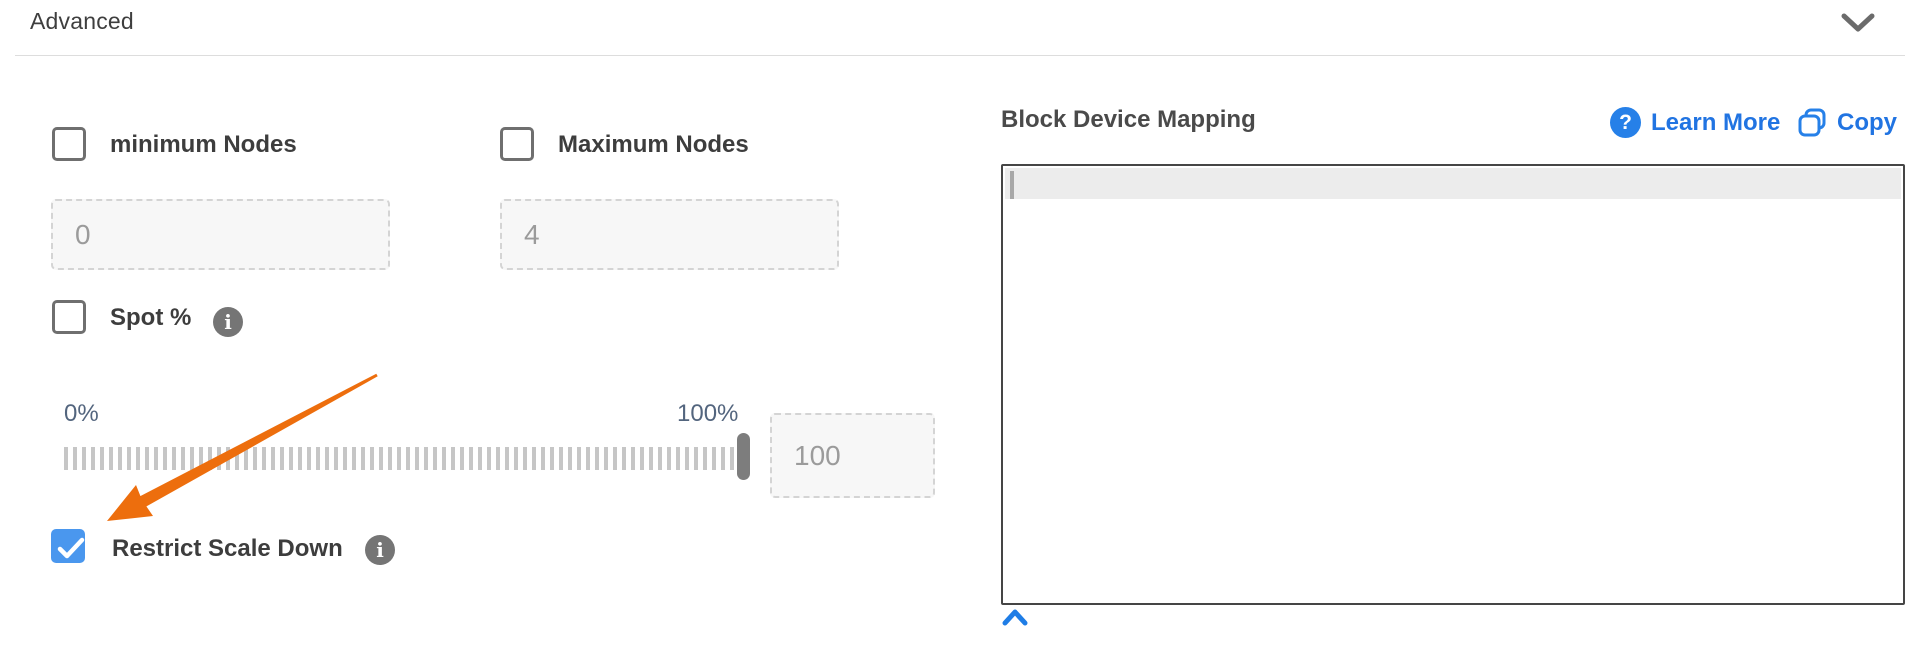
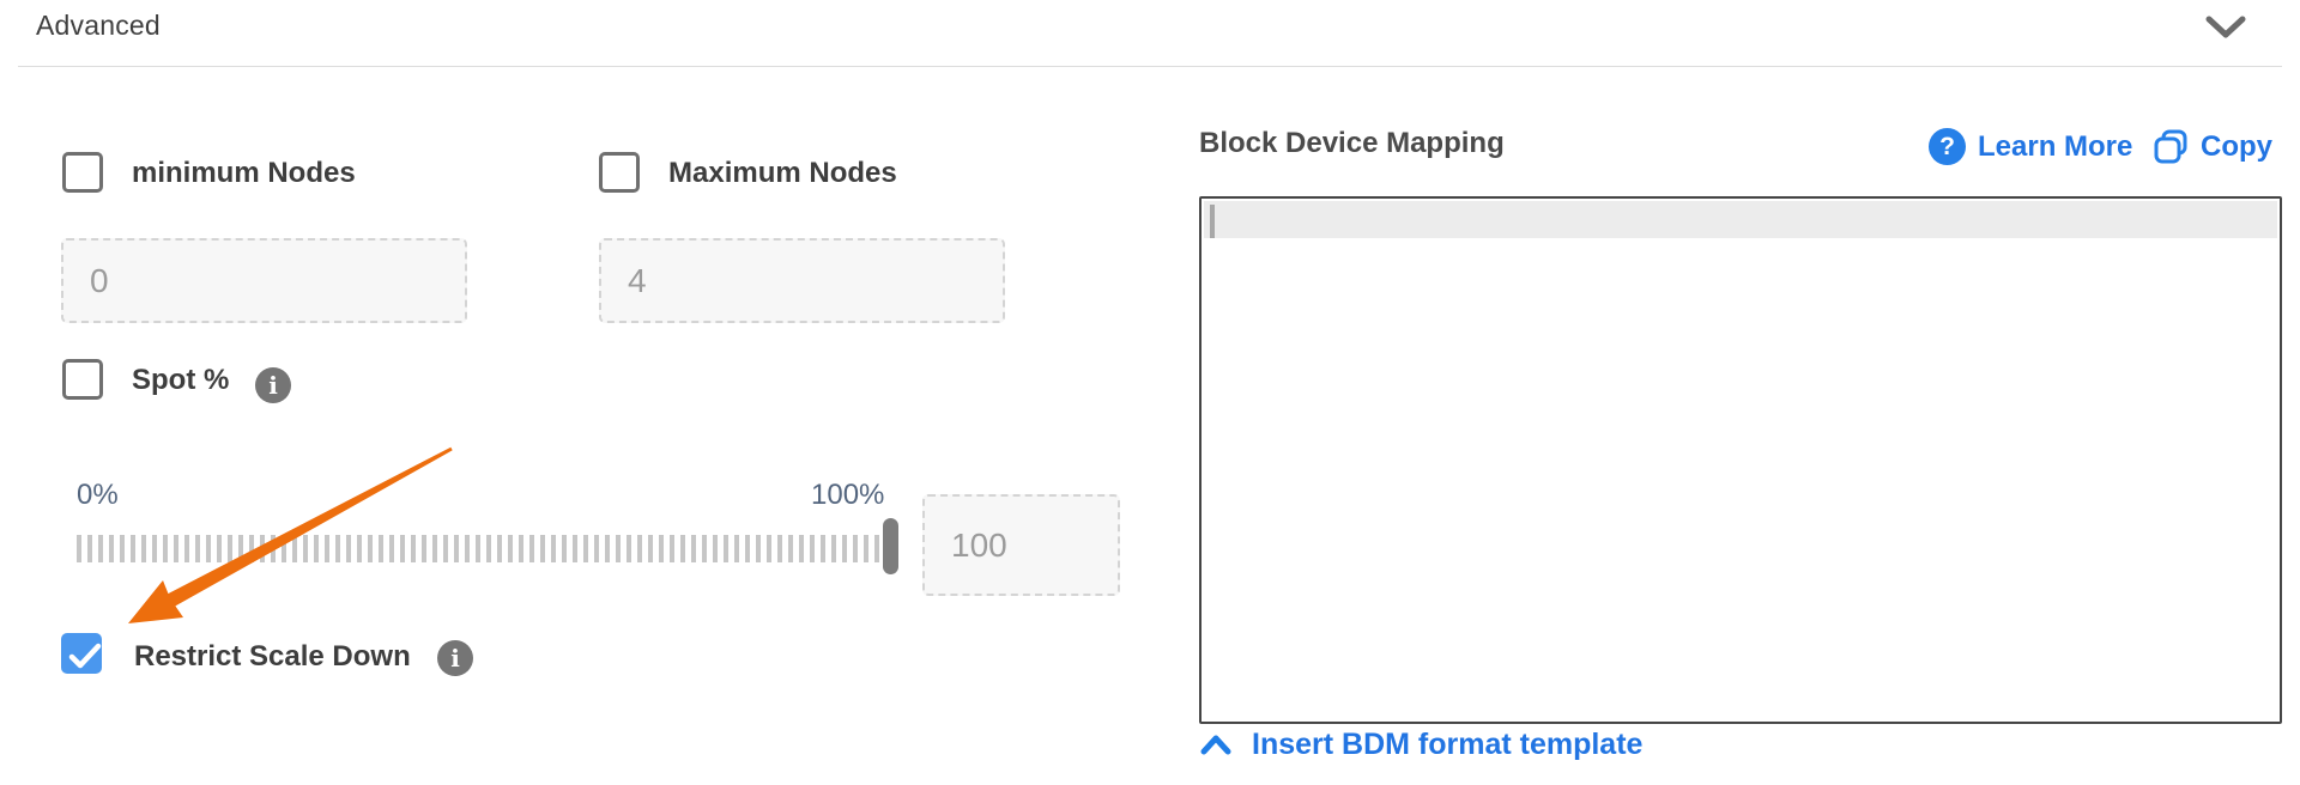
  Advanced
  minimum Nodes
  0
  Maximum Nodes
  4
  Spot %
  i
  0%
  100%
  100
  Restrict Scale Down
  i
  Block Device Mapping
  ?
  Learn More
  Copy
+ Insert BDM format template
